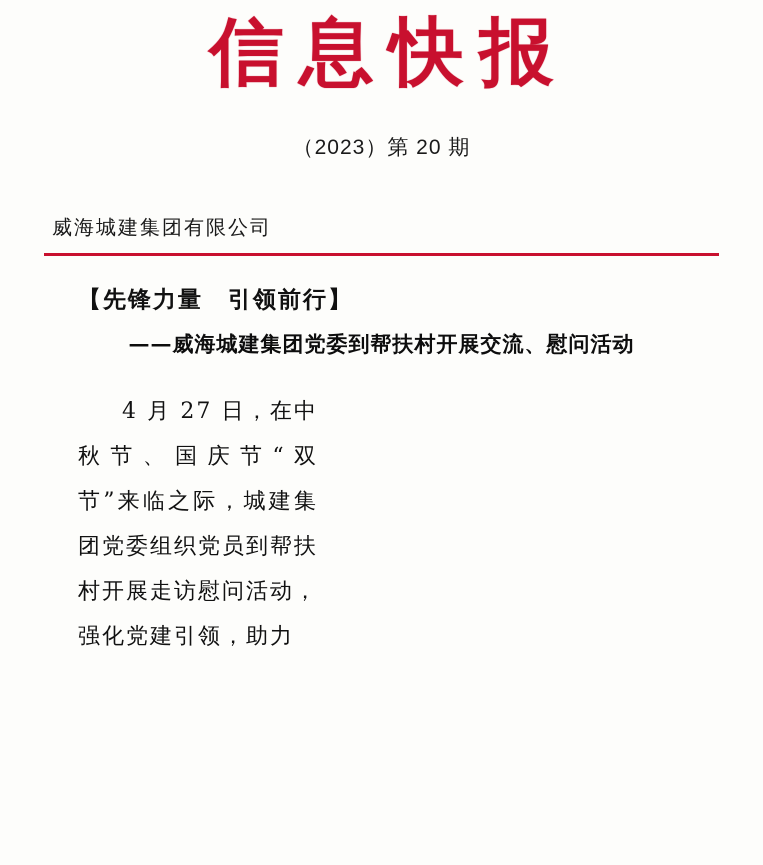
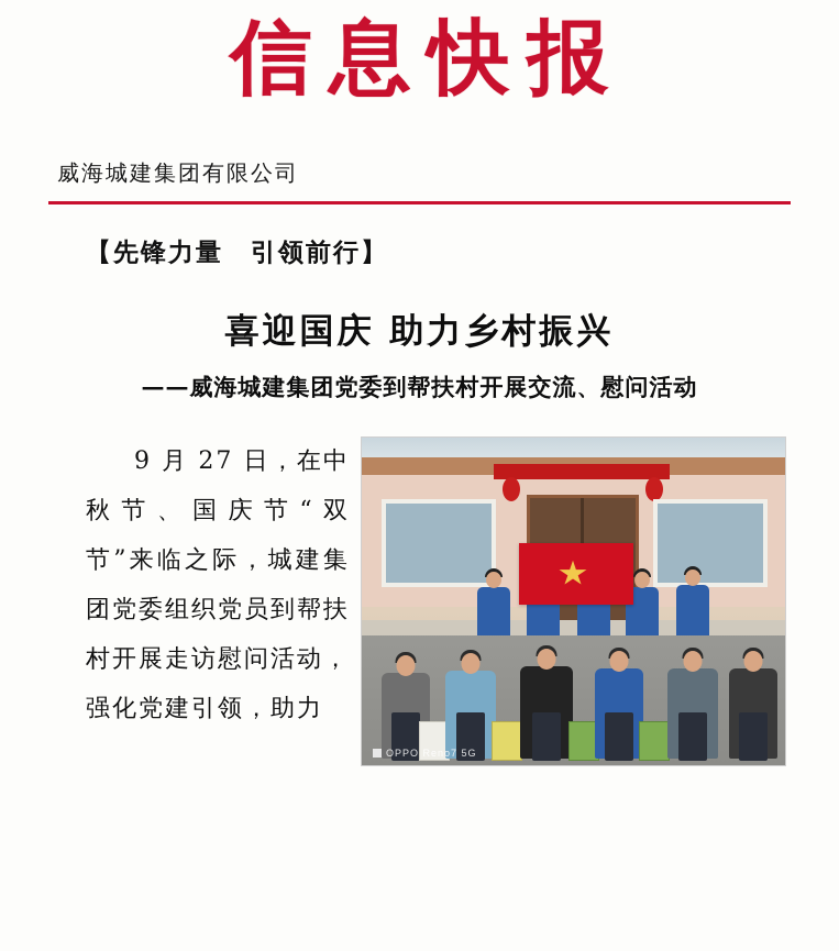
  信息快报
- （2023）第 20 期
  威海城建集团有限公司
  【先锋力量 引领前行】
+ 喜迎国庆 助力乡村振兴
  ——威海城建集团党委到帮扶村开展交流、慰问活动
- 4 月 27 日，在中秋节、国庆节“双节”来临之际，城建集团党委组织党员到帮扶村开展走访慰问活动，强化党建引领，助力
+ 9 月 27 日，在中秋节、国庆节“双节”来临之际，城建集团党委组织党员到帮扶村开展走访慰问活动，强化党建引领，助力
+ OPPO Reno7 5G
